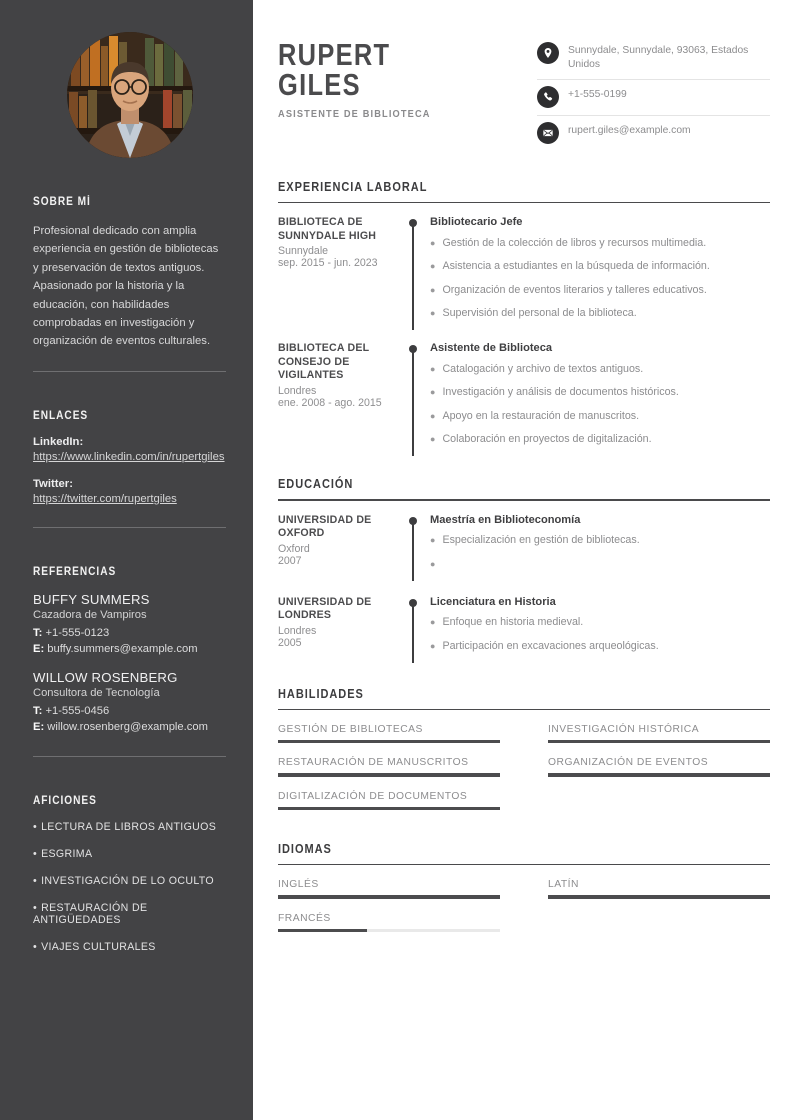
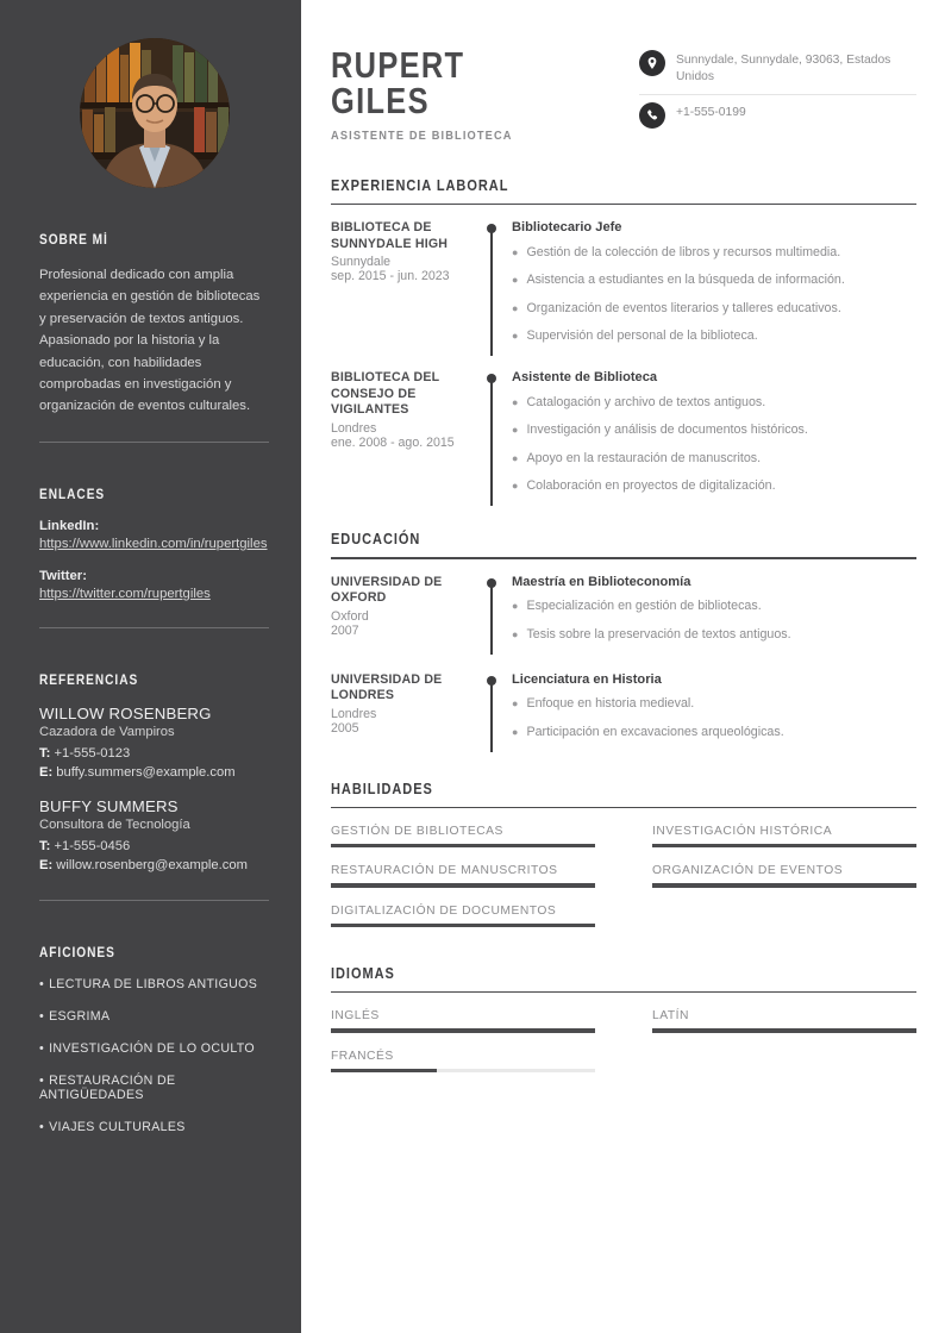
  SOBRE MÍ
  Profesional dedicado con amplia experiencia en gestión de bibliotecas y preservación de textos antiguos. Apasionado por la historia y la educación, con habilidades comprobadas en investigación y organización de eventos culturales.
  ENLACES
  LinkedIn:
  https://www.linkedin.com/in/rupertgiles
  Twitter:
  https://twitter.com/rupertgiles
  REFERENCIAS
- BUFFY SUMMERS
+ WILLOW ROSENBERG
  Cazadora de Vampiros
  T: +1-555-0123
  E: buffy.summers@example.com
- WILLOW ROSENBERG
+ BUFFY SUMMERS
  Consultora de Tecnología
  T: +1-555-0456
  E: willow.rosenberg@example.com
  AFICIONES
  • LECTURA DE LIBROS ANTIGUOS
  • ESGRIMA
  • INVESTIGACIÓN DE LO OCULTO
  • RESTAURACIÓN DE ANTIGÜEDADES
  • VIAJES CULTURALES
  RUPERT
  GILES
  ASISTENTE DE BIBLIOTECA
  Sunnydale, Sunnydale, 93063, Estados Unidos
  +1-555-0199
- rupert.giles@example.com
  EXPERIENCIA LABORAL
  BIBLIOTECA DE SUNNYDALE HIGH
  Sunnydale
  sep. 2015 - jun. 2023
  Bibliotecario Jefe
  ●
  Gestión de la colección de libros y recursos multimedia.
  ●
  Asistencia a estudiantes en la búsqueda de información.
  ●
  Organización de eventos literarios y talleres educativos.
  ●
  Supervisión del personal de la biblioteca.
  BIBLIOTECA DEL CONSEJO DE VIGILANTES
  Londres
  ene. 2008 - ago. 2015
  Asistente de Biblioteca
  ●
  Catalogación y archivo de textos antiguos.
  ●
  Investigación y análisis de documentos históricos.
  ●
  Apoyo en la restauración de manuscritos.
  ●
  Colaboración en proyectos de digitalización.
  EDUCACIÓN
  UNIVERSIDAD DE OXFORD
  Oxford
  2007
  Maestría en Biblioteconomía
  ●
  Especialización en gestión de bibliotecas.
  ●
+ Tesis sobre la preservación de textos antiguos.
  UNIVERSIDAD DE LONDRES
  Londres
  2005
  Licenciatura en Historia
  ●
  Enfoque en historia medieval.
  ●
  Participación en excavaciones arqueológicas.
  HABILIDADES
  GESTIÓN DE BIBLIOTECAS
  INVESTIGACIÓN HISTÓRICA
  RESTAURACIÓN DE MANUSCRITOS
  ORGANIZACIÓN DE EVENTOS
  DIGITALIZACIÓN DE DOCUMENTOS
  IDIOMAS
  INGLÉS
  LATÍN
  FRANCÉS
